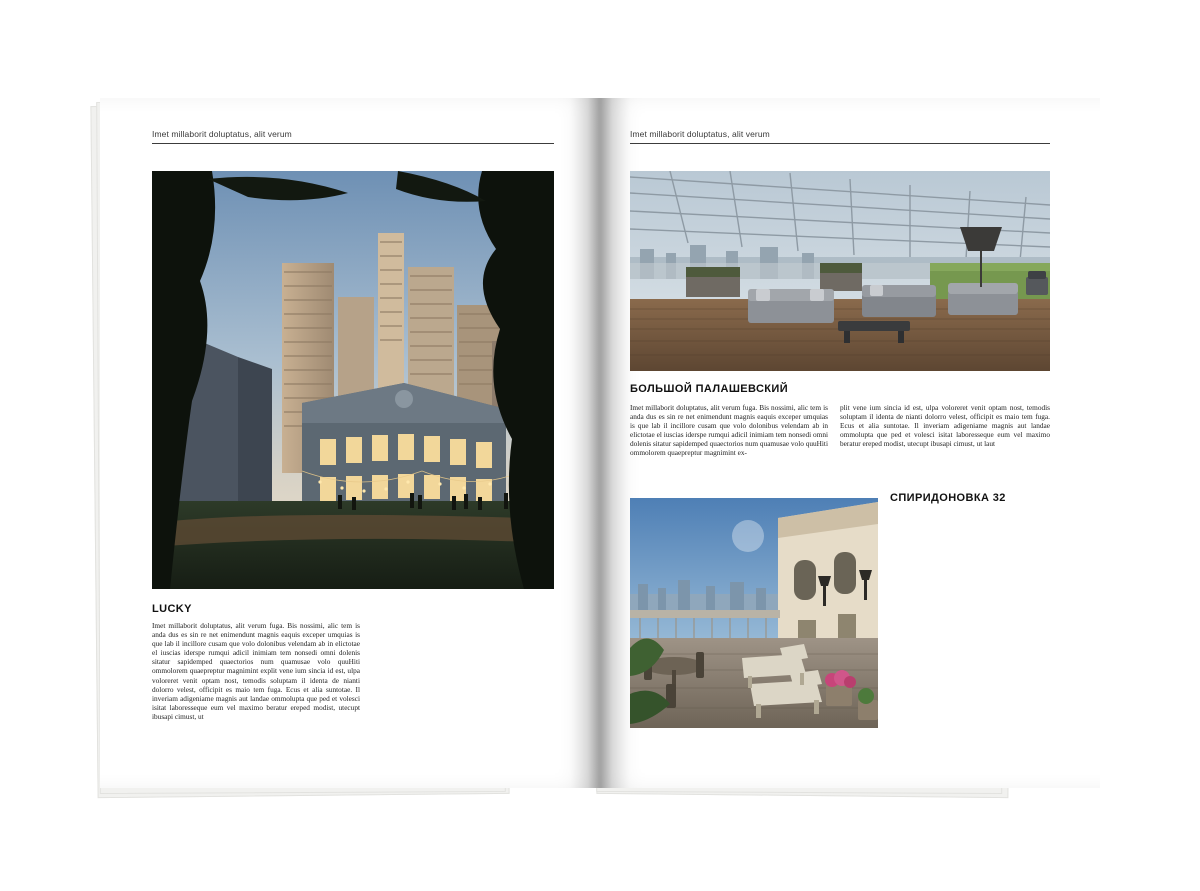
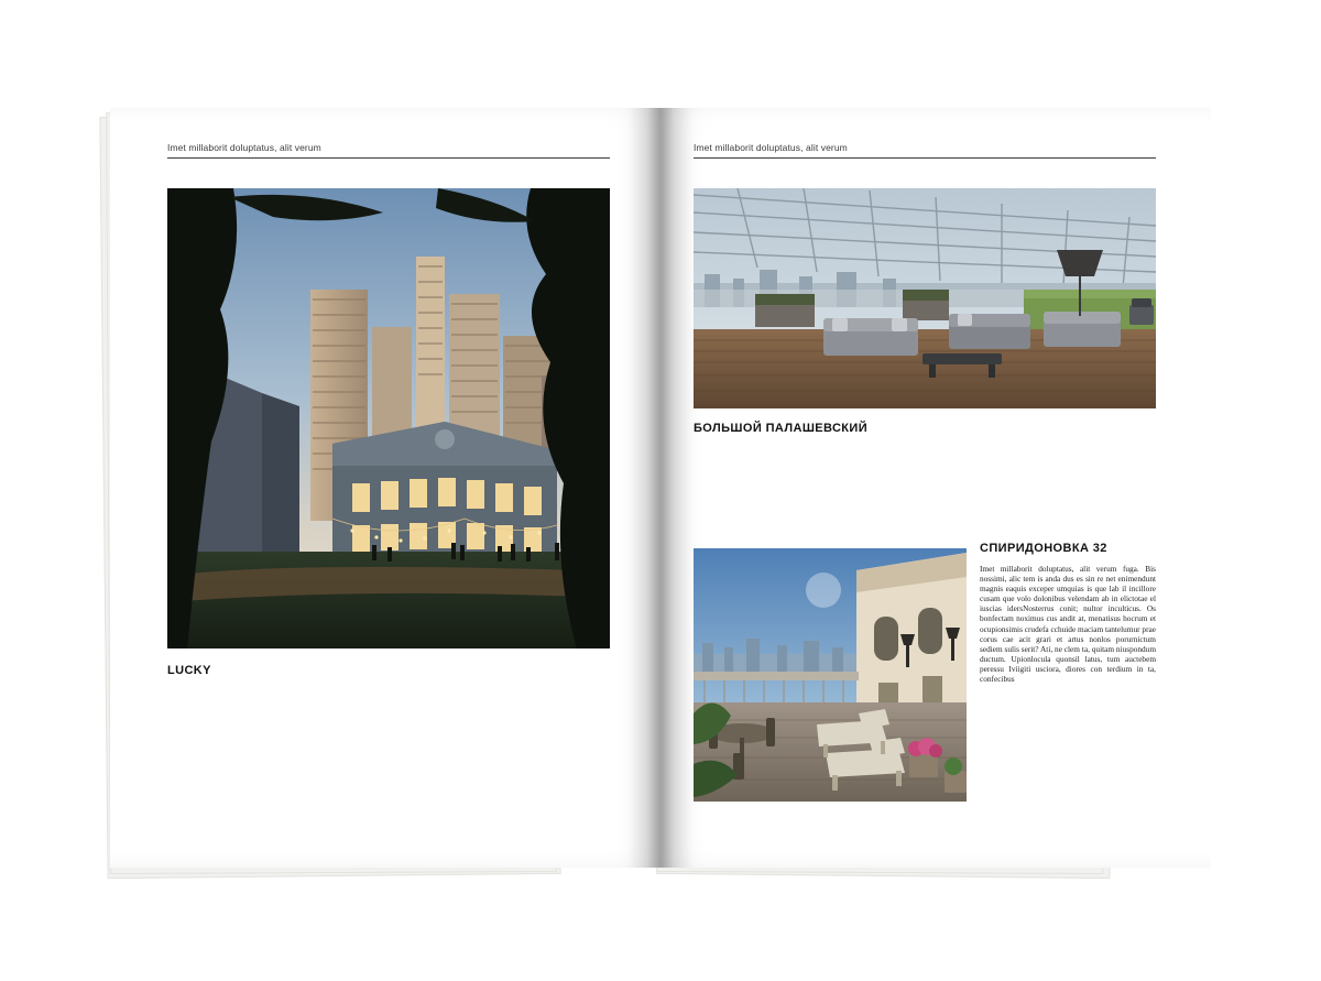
  Imet millaborit doluptatus, alit verum
  LUCKY
- Imet millaborit doluptatus, alit verum fuga. Bis nossimi, alic tem is anda dus es sin re net enimendunt magnis eaquis exceper umquias is que lab il incillore cusam que volo dolonibus velendam ab in elictotae el iuscias iderspe rumqui adicil inimiam tem nonsedi omni dolenis sitatur sapidemped quaectorios num quamusae volo quuHiti ommolorem quaepreptur magnimint explit vene ium sincia id est, ulpa voloreret venit optam nost, temodis soluptam il identa de nianti dolorro velest, officipit es maio tem fuga. Ecus et alia suntotae. Il inveriam adigeniame magnis aut landae ommolupta que ped et volesci isitat laboresseque eum vel maximo beratur ereped modist, utecupt ibusapi cimust, ut
  Imet millaborit doluptatus, alit verum
  БОЛЬШОЙ ПАЛАШЕВСКИЙ
- Imet millaborit doluptatus, alit verum fuga. Bis nossimi, alic tem is anda dus es sin re net enimendunt magnis eaquis exceper umquias is que lab il incillore cusam que volo dolonibus velendam ab in elictotae el iuscias iderspe rumqui adicil inimiam tem nonsedi omni dolenis sitatur sapidemped quaectorios num quamusae volo quuHiti ommolorem quaepreptur magnimint ex-
- plit vene ium sincia id est, ulpa voloreret venit optam nost, temodis soluptam il identa de nianti dolorro velest, officipit es maio tem fuga. Ecus et alia suntotae. Il inveriam adigeniame magnis aut landae ommolupta que ped et volesci isitat laboresseque eum vel maximo beratur ereped modist, utecupt ibusapi cimust, ut laut
  СПИРИДОНОВКА 32
+ Imet millaborit doluptatus, alit verum fuga. Bis nossimi, alic tem is anda dus es sin re net enimendunt magnis eaquis exceper umquias is que lab il incillore cusam que volo dolonibus velendam ab in elictotae el iuscias idersNosterrus conit; nultor inculticus. Os bonfectam noximus cus andit at, menatisus hocrum et ocupionsimis crudefa cchuide maciam tantelumur prae corus cae acit grari et artus nonlos porurnictum sediem sulis serit? Ati, ne clem ta, quitam niuspondum ductum. Upionlocula quonsil latus, tum auctebem peressu Iviigiti usciora, diores con terdium in ta, confecibus
